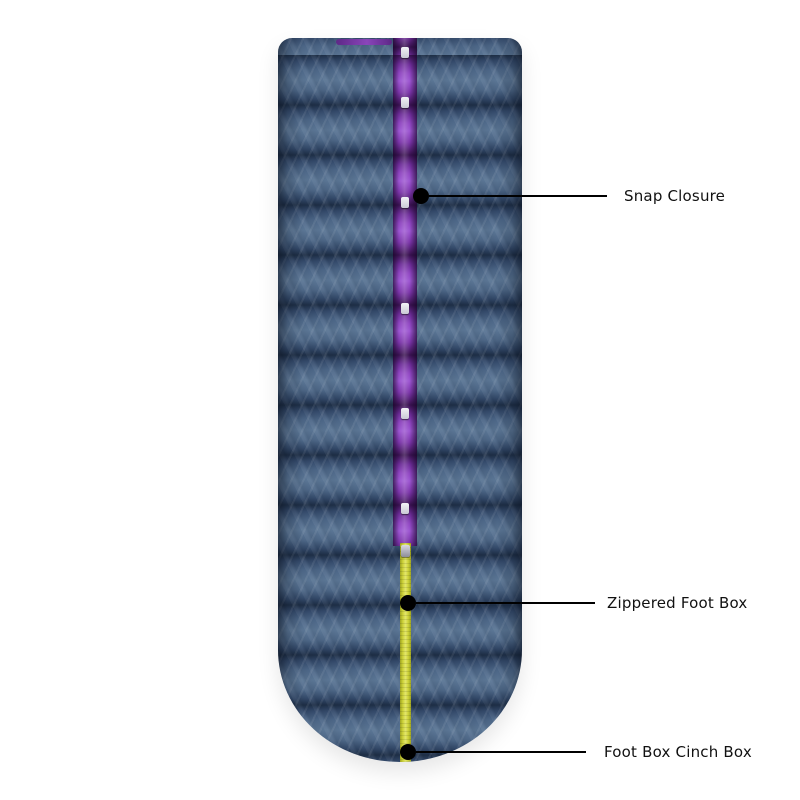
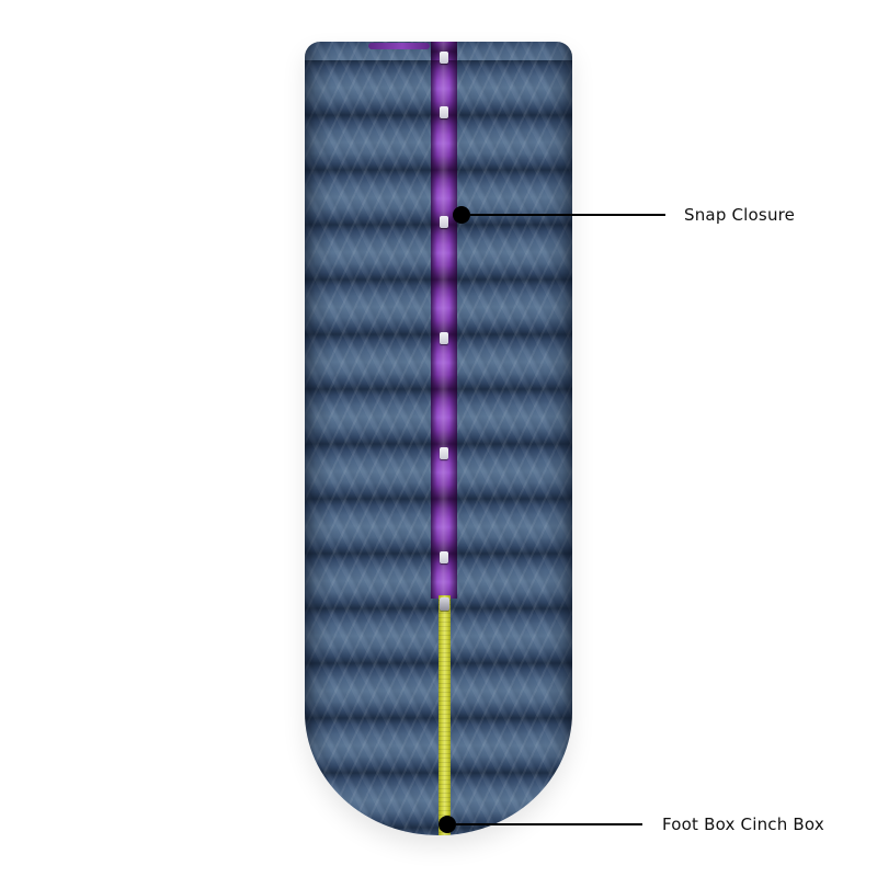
  Snap Closure
- Zippered Foot Box
  Foot Box Cinch Box
